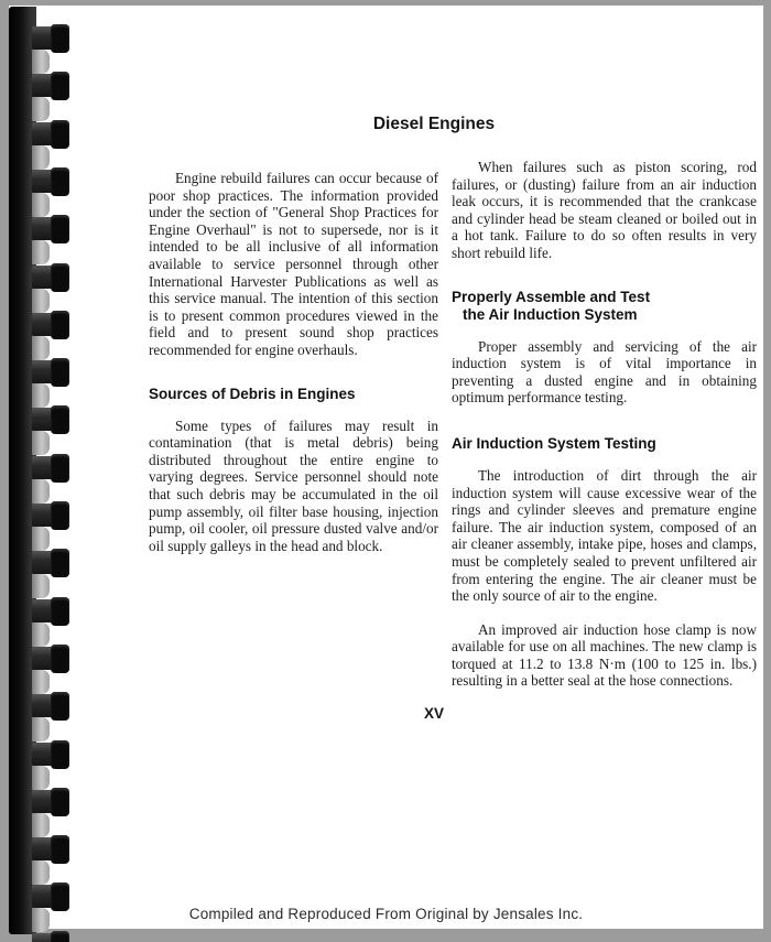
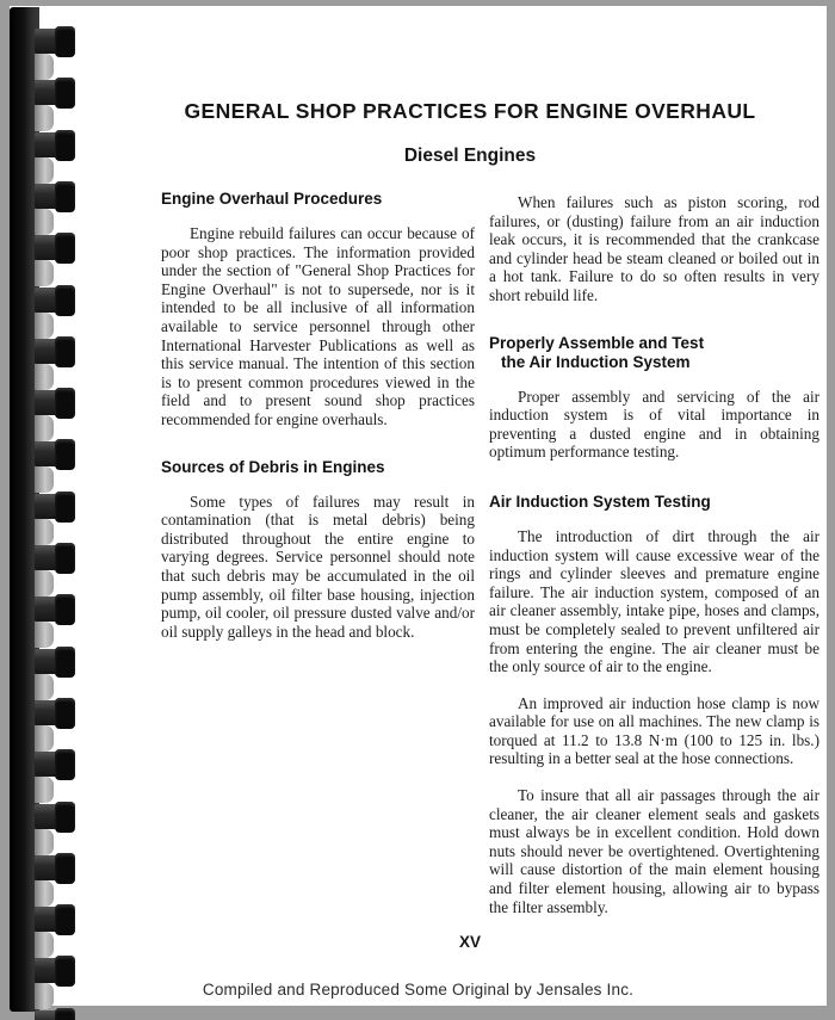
+ GENERAL SHOP PRACTICES FOR ENGINE OVERHAUL
  Diesel Engines
+ Engine Overhaul Procedures
  Engine rebuild failures can occur because of poor shop practices. The information provided under the section of "General Shop Practices for Engine Overhaul" is not to supersede, nor is it intended to be all inclusive of all information available to service personnel through other International Harvester Publications as well as this service manual. The intention of this section is to present common procedures viewed in the field and to present sound shop practices recommended for engine overhauls.
  Sources of Debris in Engines
  Some types of failures may result in contamination (that is metal debris) being distributed throughout the entire engine to varying degrees. Service personnel should note that such debris may be accumulated in the oil pump assembly, oil filter base housing, injection pump, oil cooler, oil pressure dusted valve and/or oil supply galleys in the head and block.
  When failures such as piston scoring, rod failures, or (dusting) failure from an air induction leak occurs, it is recommended that the crankcase and cylinder head be steam cleaned or boiled out in a hot tank. Failure to do so often results in very short rebuild life.
  Properly Assemble and Test
  the Air Induction System
  Proper assembly and servicing of the air induction system is of vital importance in preventing a dusted engine and in obtaining optimum performance testing.
  Air Induction System Testing
  The introduction of dirt through the air induction system will cause excessive wear of the rings and cylinder sleeves and premature engine failure. The air induction system, composed of an air cleaner assembly, intake pipe, hoses and clamps, must be completely sealed to prevent unfiltered air from entering the engine. The air cleaner must be the only source of air to the engine.
  An improved air induction hose clamp is now available for use on all machines. The new clamp is torqued at 11.2 to 13.8 N·m (100 to 125 in. lbs.) resulting in a better seal at the hose connections.
+ To insure that all air passages through the air cleaner, the air cleaner element seals and gaskets must always be in excellent condition. Hold down nuts should never be overtightened. Overtightening will cause distortion of the main element housing and filter element housing, allowing air to bypass the filter assembly.
  XV
- Compiled and Reproduced From Original by Jensales Inc.
+ Compiled and Reproduced Some Original by Jensales Inc.
